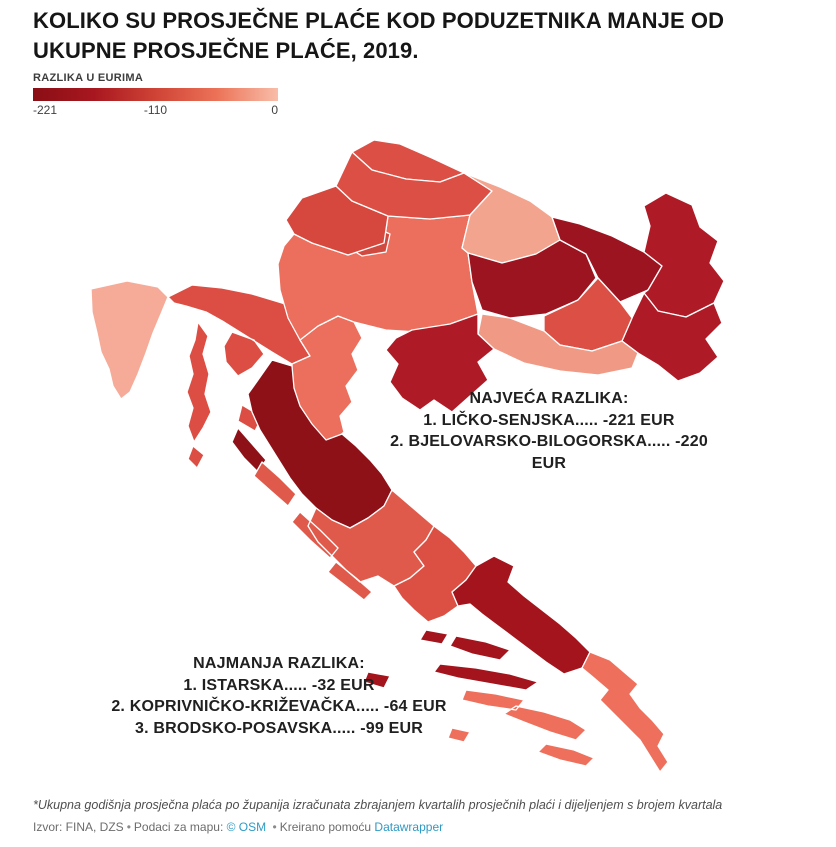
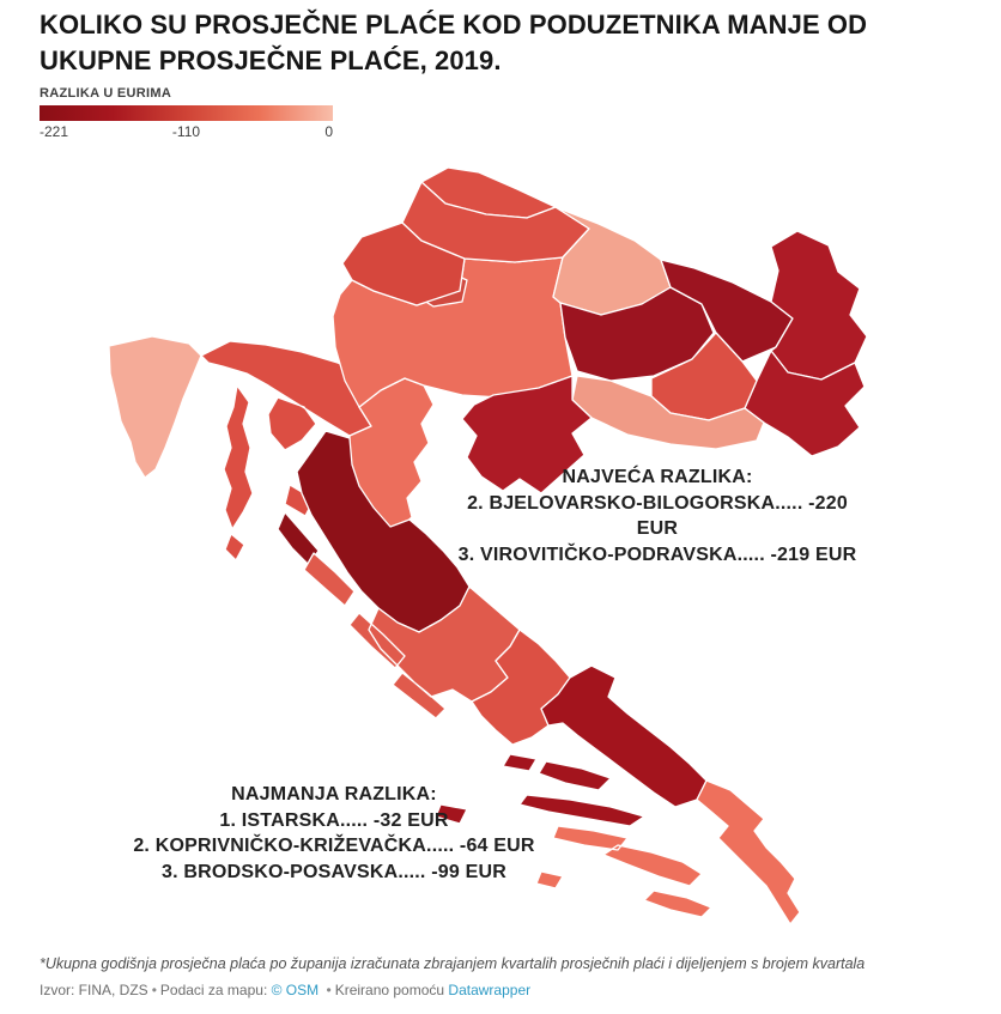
  KOLIKO SU PROSJEČNE PLAĆE KOD PODUZETNIKA MANJE OD UKUPNE PROSJEČNE PLAĆE, 2019.
  RAZLIKA U EURIMA
  -221
  -110
  0
  NAJVEĆA RAZLIKA:
- 1. LIČKO-SENJSKA..... -221 EUR
  2. BJELOVARSKO-BILOGORSKA..... -220 EUR
+ 3. VIROVITIČKO-PODRAVSKA..... -219 EUR
  NAJMANJA RAZLIKA:
  1. ISTARSKA..... -32 EUR
  2. KOPRIVNIČKO-KRIŽEVAČKA..... -64 EUR
  3. BRODSKO-POSAVSKA..... -99 EUR
  *Ukupna godišnja prosječna plaća po županija izračunata zbrajanjem kvartalih prosječnih plaći i dijeljenjem s brojem kvartala
  Izvor: FINA, DZS • Podaci za mapu: © OSM • Kreirano pomoću Datawrapper
